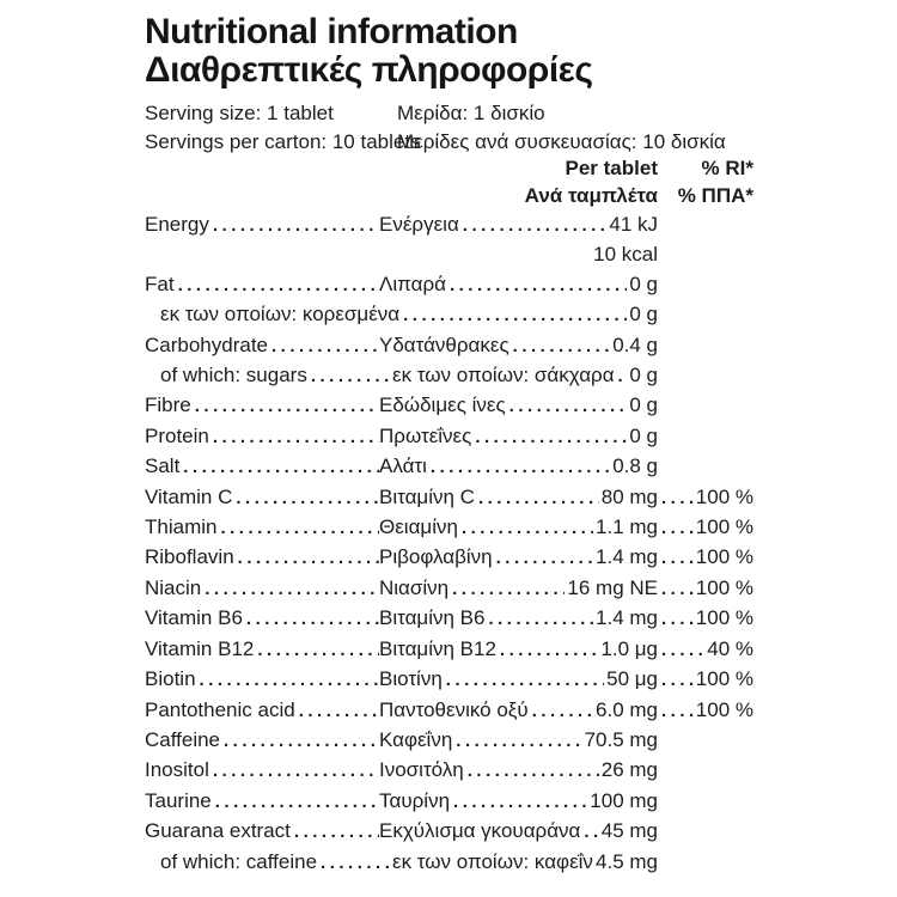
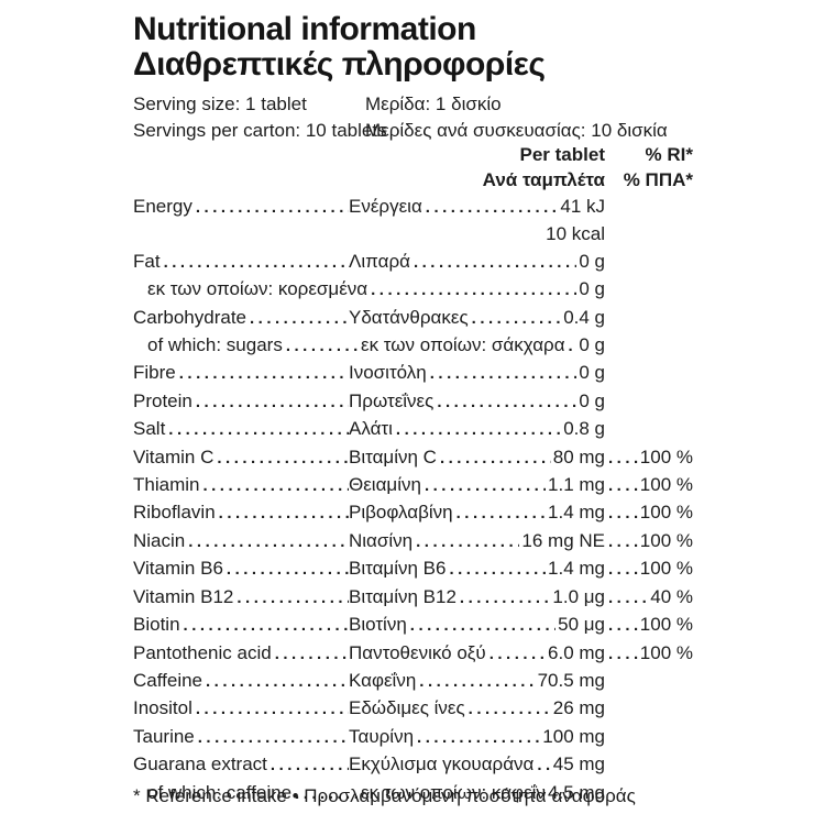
  Nutritional information
  Διαθρεπτικές πληροφορίες
  Serving size: 1 tablet
  Μερίδα: 1 δισκίο
  Servings per carton: 10 tabl
  Μερίδες ανά συσκευασίας: 10 δισκία
  Per tablet
  % RI*
  Ανά ταμπλέτα
  % ΠΠΑ*
  Energy
  Ενέργεια
  41 kJ
  10 kcal
  Fat
  Λιπαρά
  0 g
  εκ των οποίων: κορεσμένα
  0 g
  Carbohydrate
  Υδατάνθρακες
  0.4 g
  of which: sugars
  εκ των οποίων: σάκχαρα
  0 g
  Fibre
- Εδώδιμες ίνες
+ Ινοσιτόλη
  0 g
  Protein
  Πρωτεΐνες
  0 g
  Salt
  Αλάτι
  0.8 g
  Vitamin C
  Βιταμίνη C
  80 mg
  100 %
  Thiamin
  Θειαμίνη
  1.1 mg
  100 %
  Riboflavin
  Ριβοφλαβίνη
  1.4 mg
  100 %
  Niacin
  Νιασίνη
  16 mg NE
  100 %
  Vitamin B6
  Βιταμίνη B6
  1.4 mg
  100 %
  Vitamin B12
  Βιταμίνη B12
  1.0 μg
  40 %
  Biotin
  Βιοτίνη
  50 μg
  100 %
  Pantothenic acid
  Παντοθενικό οξύ
  6.0 mg
  100 %
  Caffeine
  Καφεΐνη
  70.5 mg
  Inositol
- Ινοσιτόλη
+ Εδώδιμες ίνες
  26 mg
  Taurine
  Ταυρίνη
  100 mg
  Guarana extract
  Εκχύλισμα γκουαράνα
  45 mg
  of which: caffeine
  εκ των οποίων: καφεΐν
  4.5 mg
+ * Reference intake • Προσλαμβανόμενη ποσότητα αναφοράς
